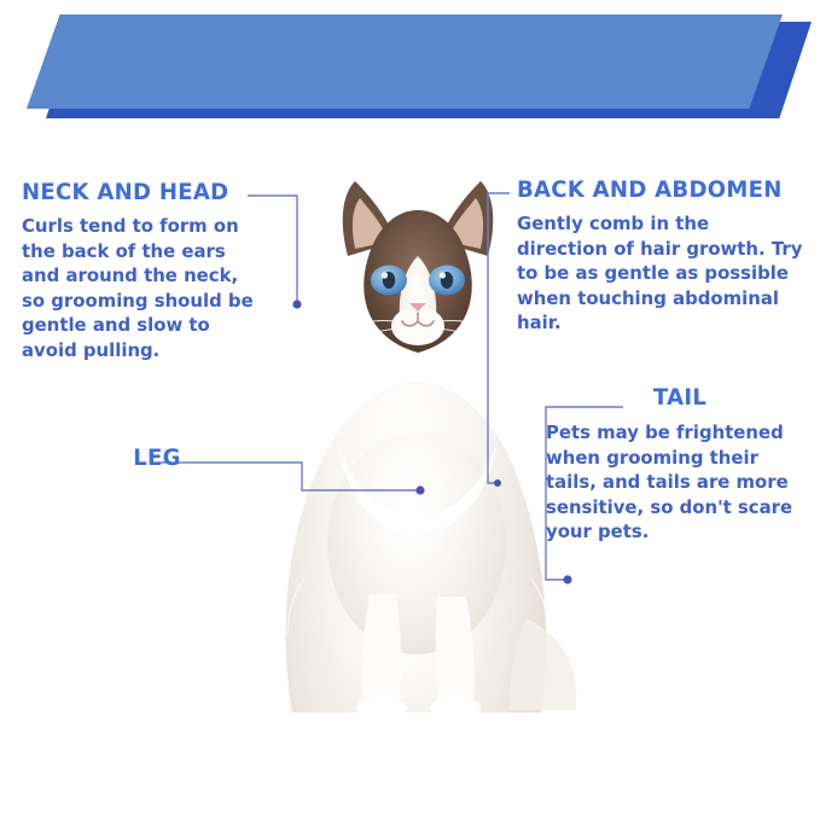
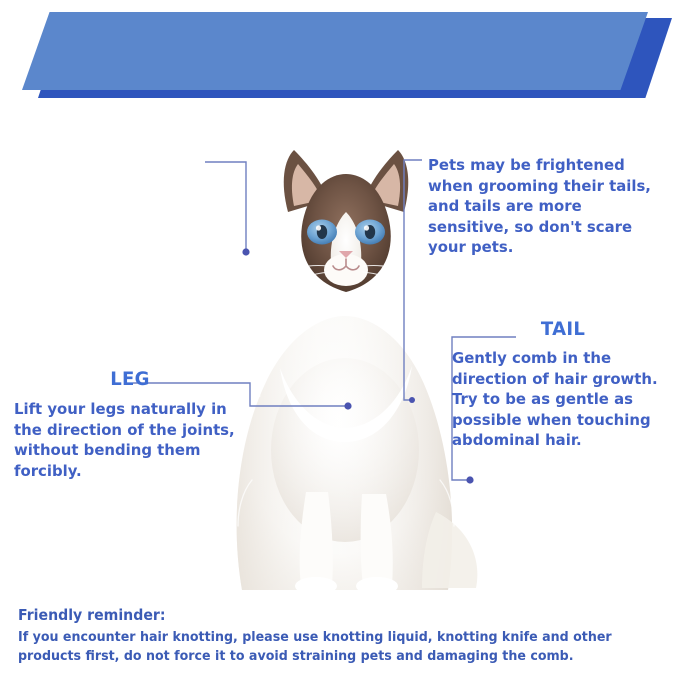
- NECK AND HEAD
- Curls tend to form on the back of the ears and around the neck, so grooming should be gentle and slow to avoid pulling.
- BACK AND ABDOMEN
- Gently comb in the direction of hair growth. Try to be as gentle as possible when touching abdominal hair.
+ Pets may be frightened when grooming their tails, and tails are more sensitive, so don't scare your pets.
  TAIL
- Pets may be frightened when grooming their tails, and tails are more sensitive, so don't scare your pets.
+ Gently comb in the direction of hair growth. Try to be as gentle as possible when touching abdominal hair.
  LEG
+ Lift your legs naturally in the direction of the joints, without bending them forcibly.
+ Friendly reminder:
+ If you encounter hair knotting, please use knotting liquid, knotting knife and other products first, do not force it to avoid straining pets and damaging the comb.
